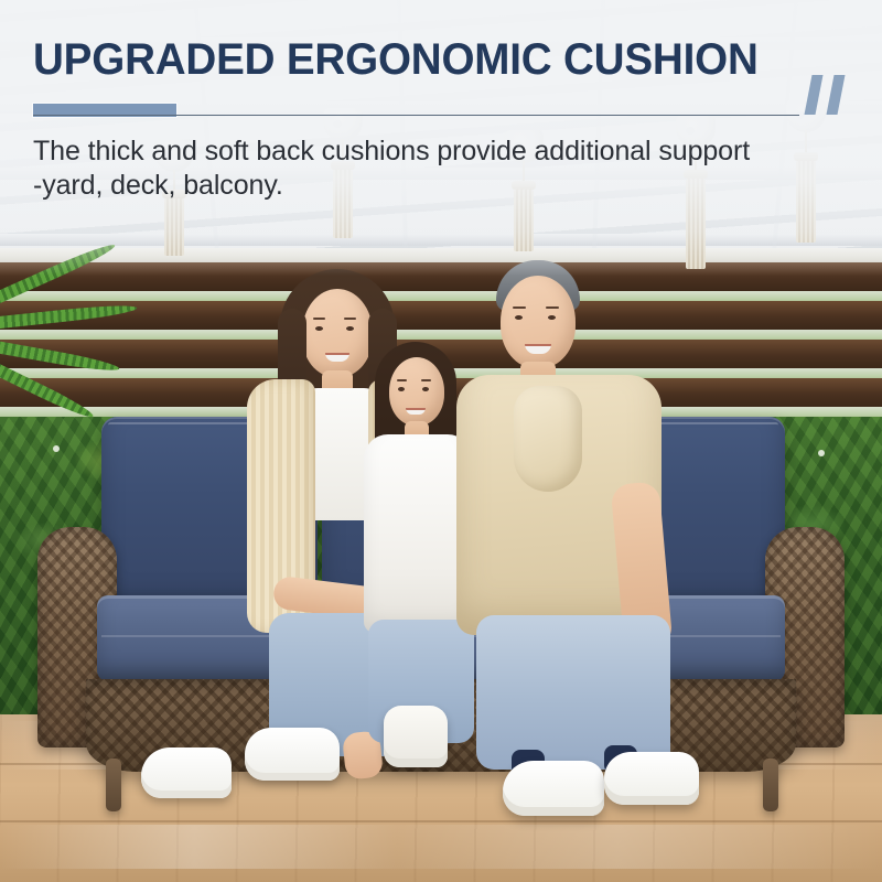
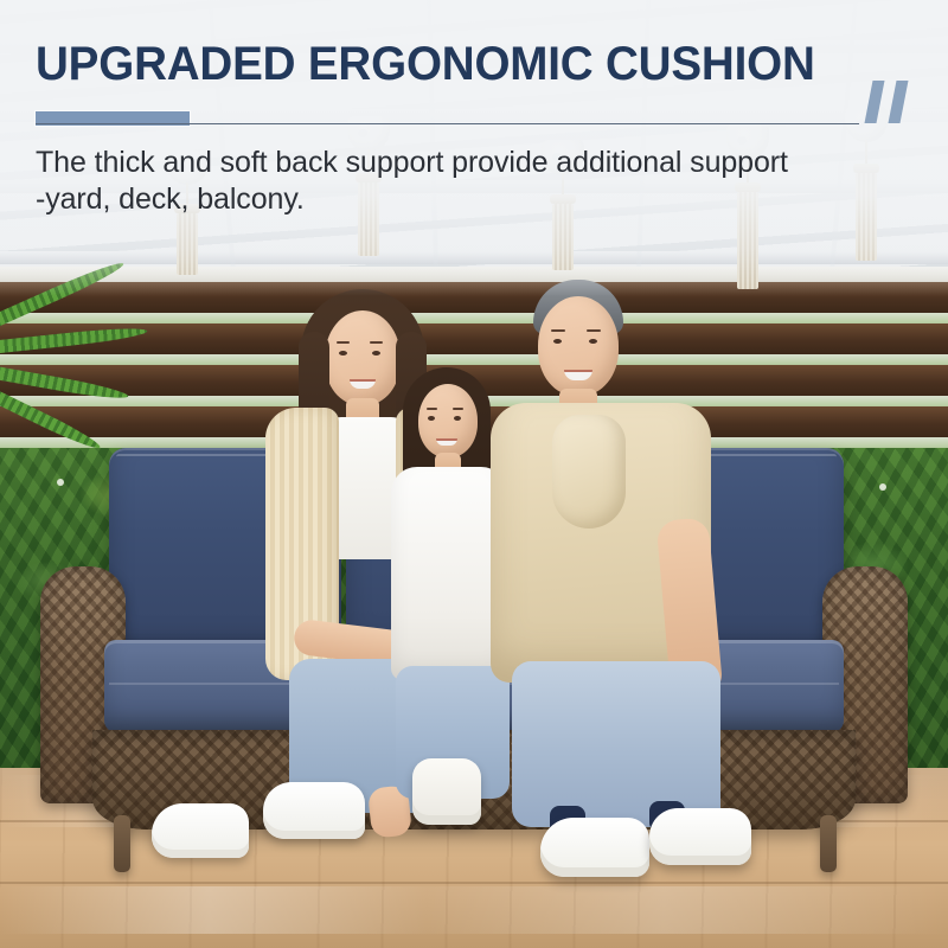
  UPGRADED ERGONOMIC CUSHION
- The thick and soft back cushions provide additional support
+ The thick and soft back support provide additional support
  -yard, deck, balcony.
